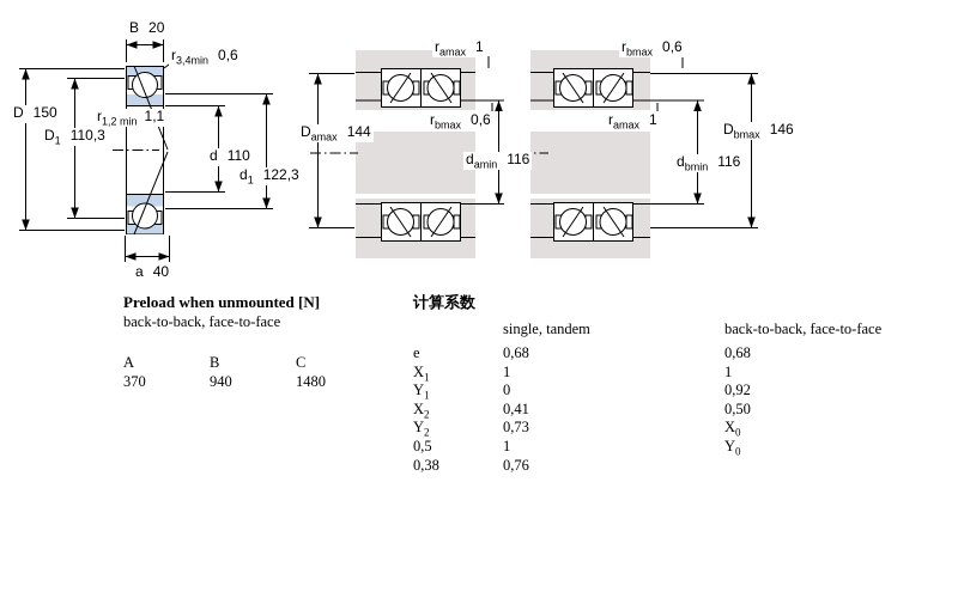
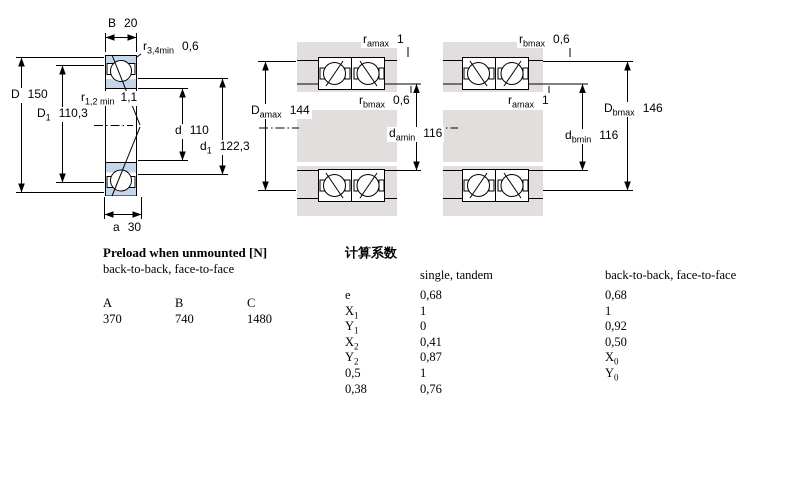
  B 20
  r3,4min 0,6
  D 150
  D1 110,3
  r1,2 min 1,1
  d 110
  d1 122,3
- a 40
+ a 30
  ramax 1
  rbmax 0,6
  Damax 144
  damin 116
  rbmax 0,6
  ramax 1
  Dbmax 146
  dbmin 116
  Preload when unmounted [N]
  back-to-back, face-to-face
  A
  B
  C
  370
- 940
+ 740
  1480
  计算系数
  single, tandem
  back-to-back, face-to-face
  e
  0,68
  0,68
  X1
  1
  1
  Y1
  0
  0,92
  X2
  0,41
  0,50
  Y2
- 0,73
+ 0,87
  X0
  0,5
  1
  Y0
  0,38
  0,76
